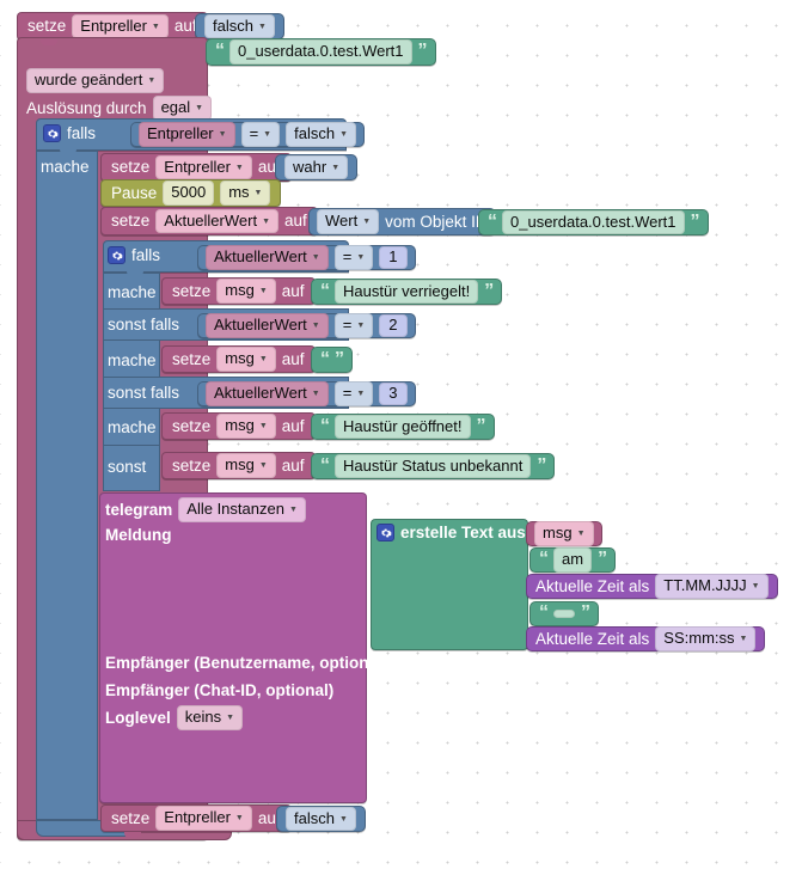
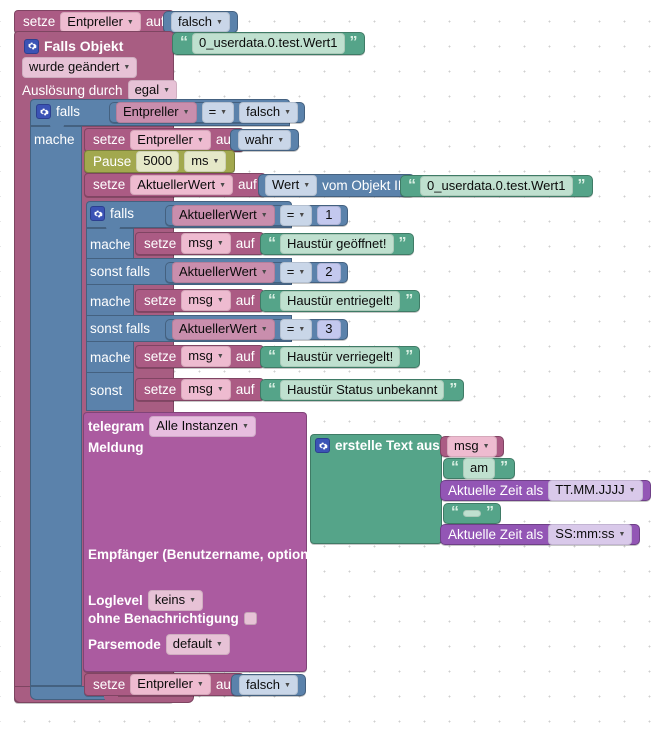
  setze
  Entpreller
  falsch
+ Falls Objekt
  “
  0_userdata.0.test.Wert1
  ”
  wurde geändert
  Auslösung durch
  egal
  falls
  Entpreller
  =
  falsch
  mache
  setze
  Entpreller
  wahr
  Pause
  5000
  ms
  setze
  AktuellerWert
  auf
  Wert
  vom Objekt I
  “
  0_userdata.0.test.Wert1
  ”
  falls
  AktuellerWert
  =
  1
  mache
  setze
  msg
  auf
  “
- Haustür verriegelt!
+ Haustür geöffnet!
  ”
  sonst falls
  AktuellerWert
  =
  2
  mache
  setze
  msg
  auf
  “
+ Haustür entriegelt!
  ”
  sonst falls
  AktuellerWert
  =
  3
  mache
  setze
  msg
  auf
  “
- Haustür geöffnet!
+ Haustür verriegelt!
  ”
  sonst
  setze
  msg
  auf
  “
  Haustür Status unbekannt
  ”
  telegram
  Alle Instanzen
  Meldung
  Empfänger (Benutzername, optional)
- Empfänger (Chat-ID, optional)
  Loglevel
  keins
+ ohne Benachrichtigung
+ Parsemode
+ default
  erstelle Text aus
  msg
  “
  am
  ”
  Aktuelle Zeit als
  TT.MM.JJJJ
  “
  ”
  Aktuelle Zeit als
  SS:mm:ss
  setze
  Entpreller
  falsch
